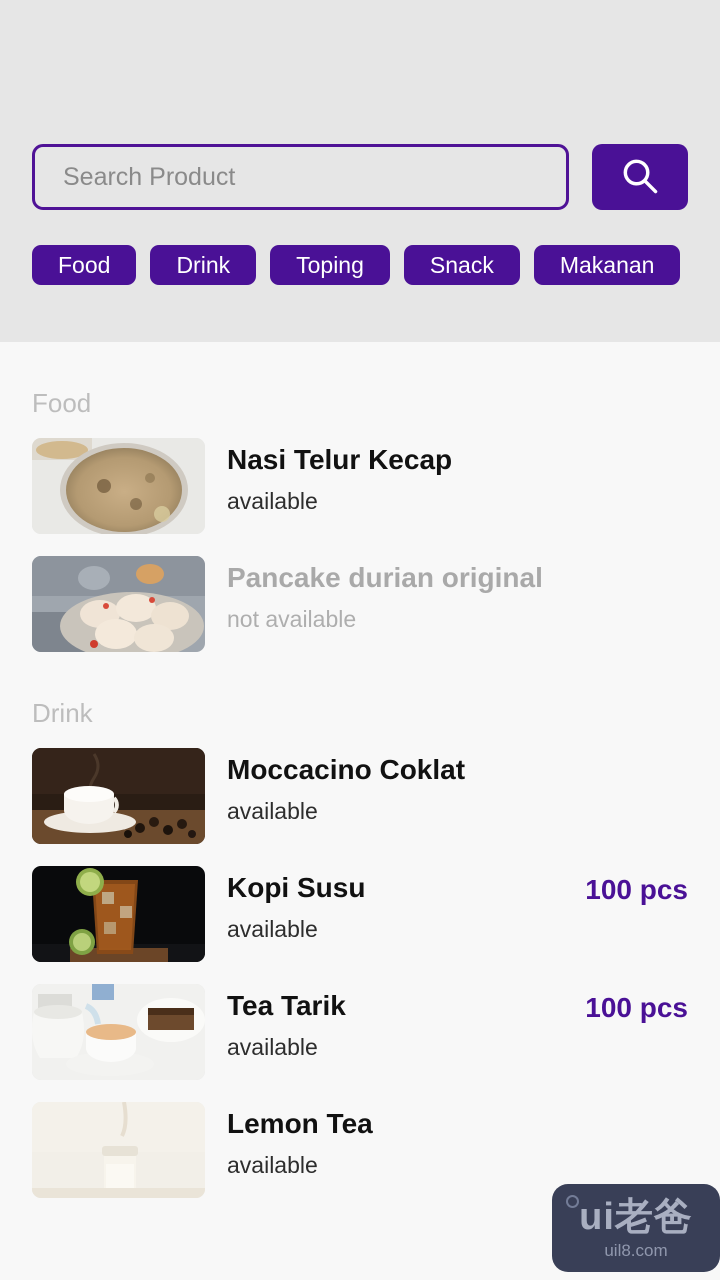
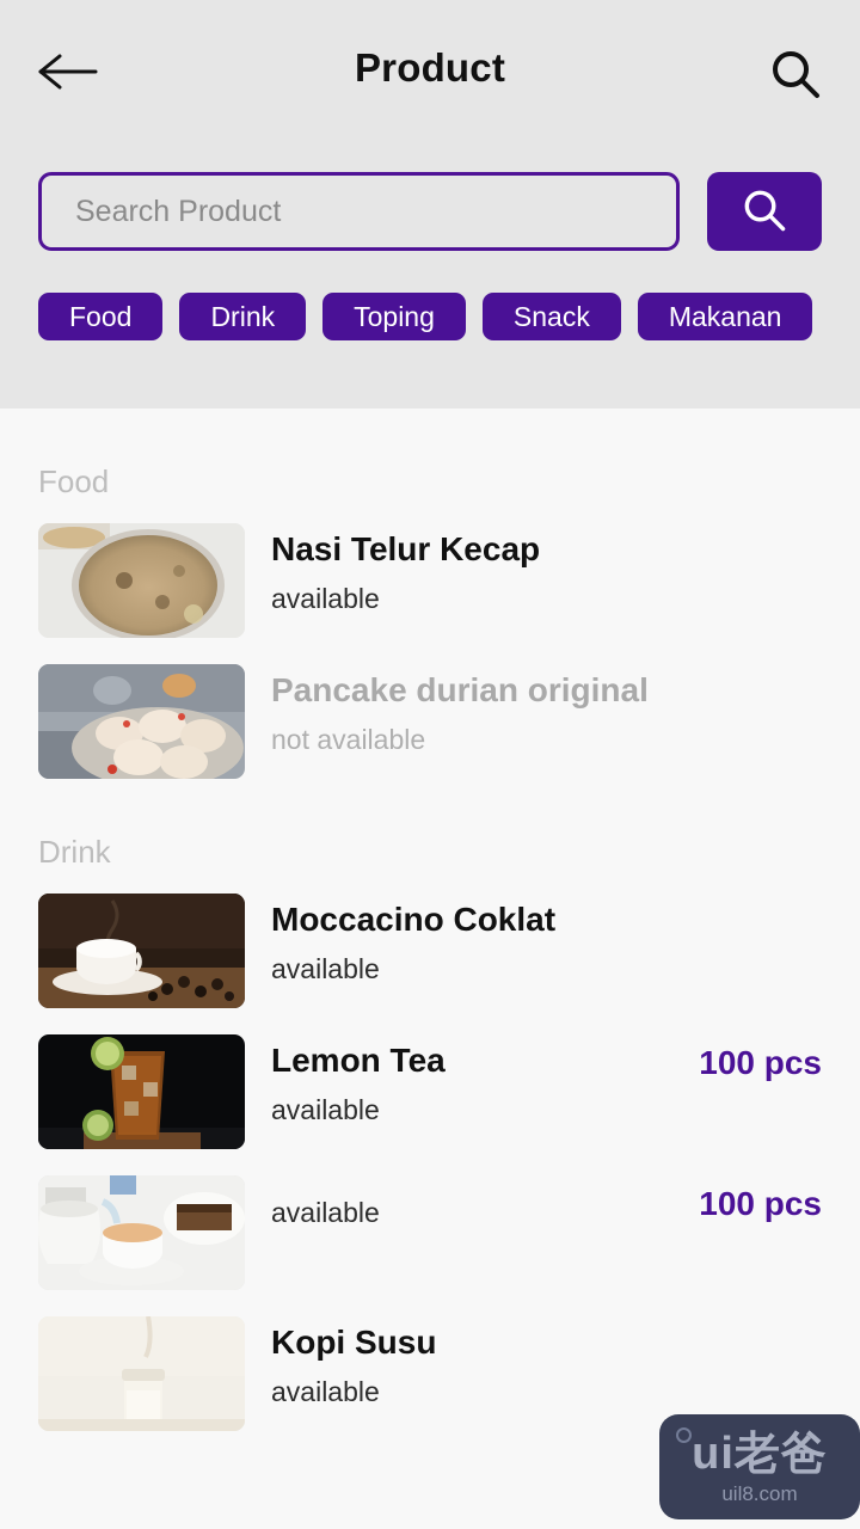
+ Product
  Search Product
  Food
  Drink
  Toping
  Snack
  Makanan
  Food
  Nasi Telur Kecap
  available
  Pancake durian original
  not available
  Drink
  Moccacino Coklat
  available
- Kopi Susu
+ Lemon Tea
  available
  100 pcs
- Tea Tarik
  available
  100 pcs
- Lemon Tea
+ Kopi Susu
  available
  ui老爸
  uil8.com
